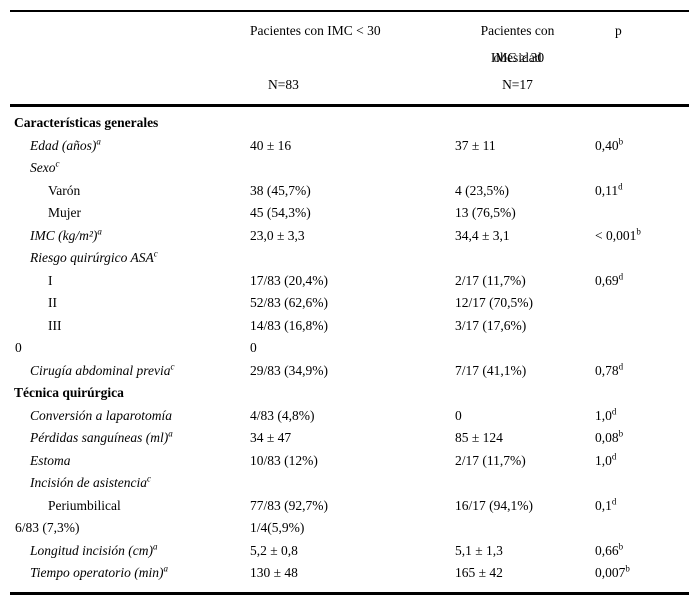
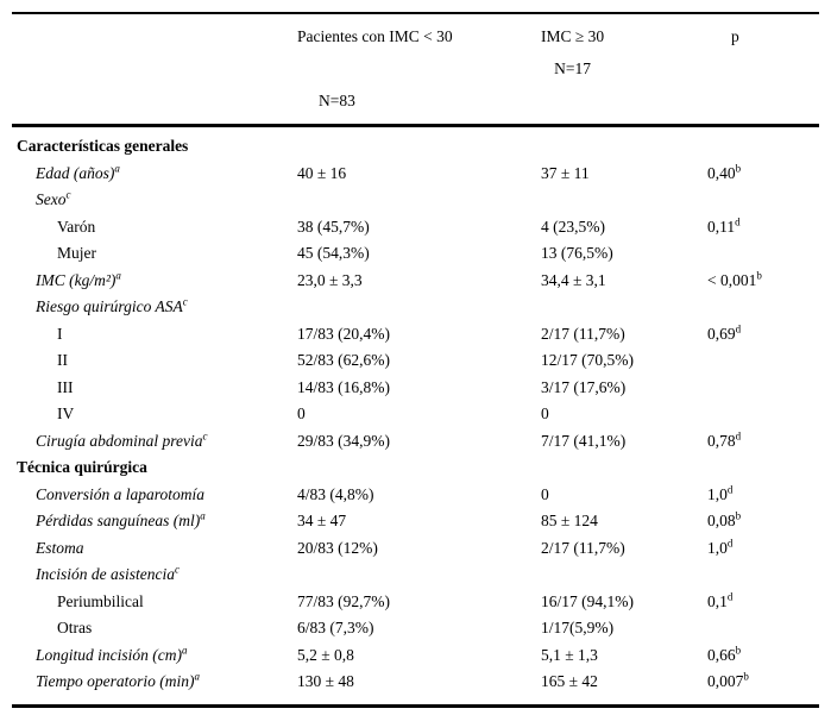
  Pacientes con IMC < 30
  N=83
- Pacientes con obesidad
  IMC ≥ 30
  N=17
  p
  Características generales
  Edad (años)a
  40 ± 16
  37 ± 11
  0,40b
  Sexoc
  Varón
  38 (45,7%)
  4 (23,5%)
  0,11d
  Mujer
  45 (54,3%)
  13 (76,5%)
  IMC (kg/m²)a
  23,0 ± 3,3
  34,4 ± 3,1
  < 0,001b
  Riesgo quirúrgico ASAc
  I
  17/83 (20,4%)
  2/17 (11,7%)
  0,69d
  II
  52/83 (62,6%)
  12/17 (70,5%)
  III
  14/83 (16,8%)
  3/17 (17,6%)
+ IV
  0
  0
  Cirugía abdominal previac
  29/83 (34,9%)
  7/17 (41,1%)
  0,78d
  Técnica quirúrgica
  Conversión a laparotomía
  4/83 (4,8%)
  0
  1,0d
  Pérdidas sanguíneas (ml)a
  34 ± 47
  85 ± 124
  0,08b
  Estoma
- 10/83 (12%)
+ 20/83 (12%)
  2/17 (11,7%)
  1,0d
  Incisión de asistenciac
  Periumbilical
  77/83 (92,7%)
  16/17 (94,1%)
  0,1d
+ Otras
  6/83 (7,3%)
- 1/4(5,9%)
+ 1/17(5,9%)
  Longitud incisión (cm)a
  5,2 ± 0,8
  5,1 ± 1,3
  0,66b
  Tiempo operatorio (min)a
  130 ± 48
  165 ± 42
  0,007b
